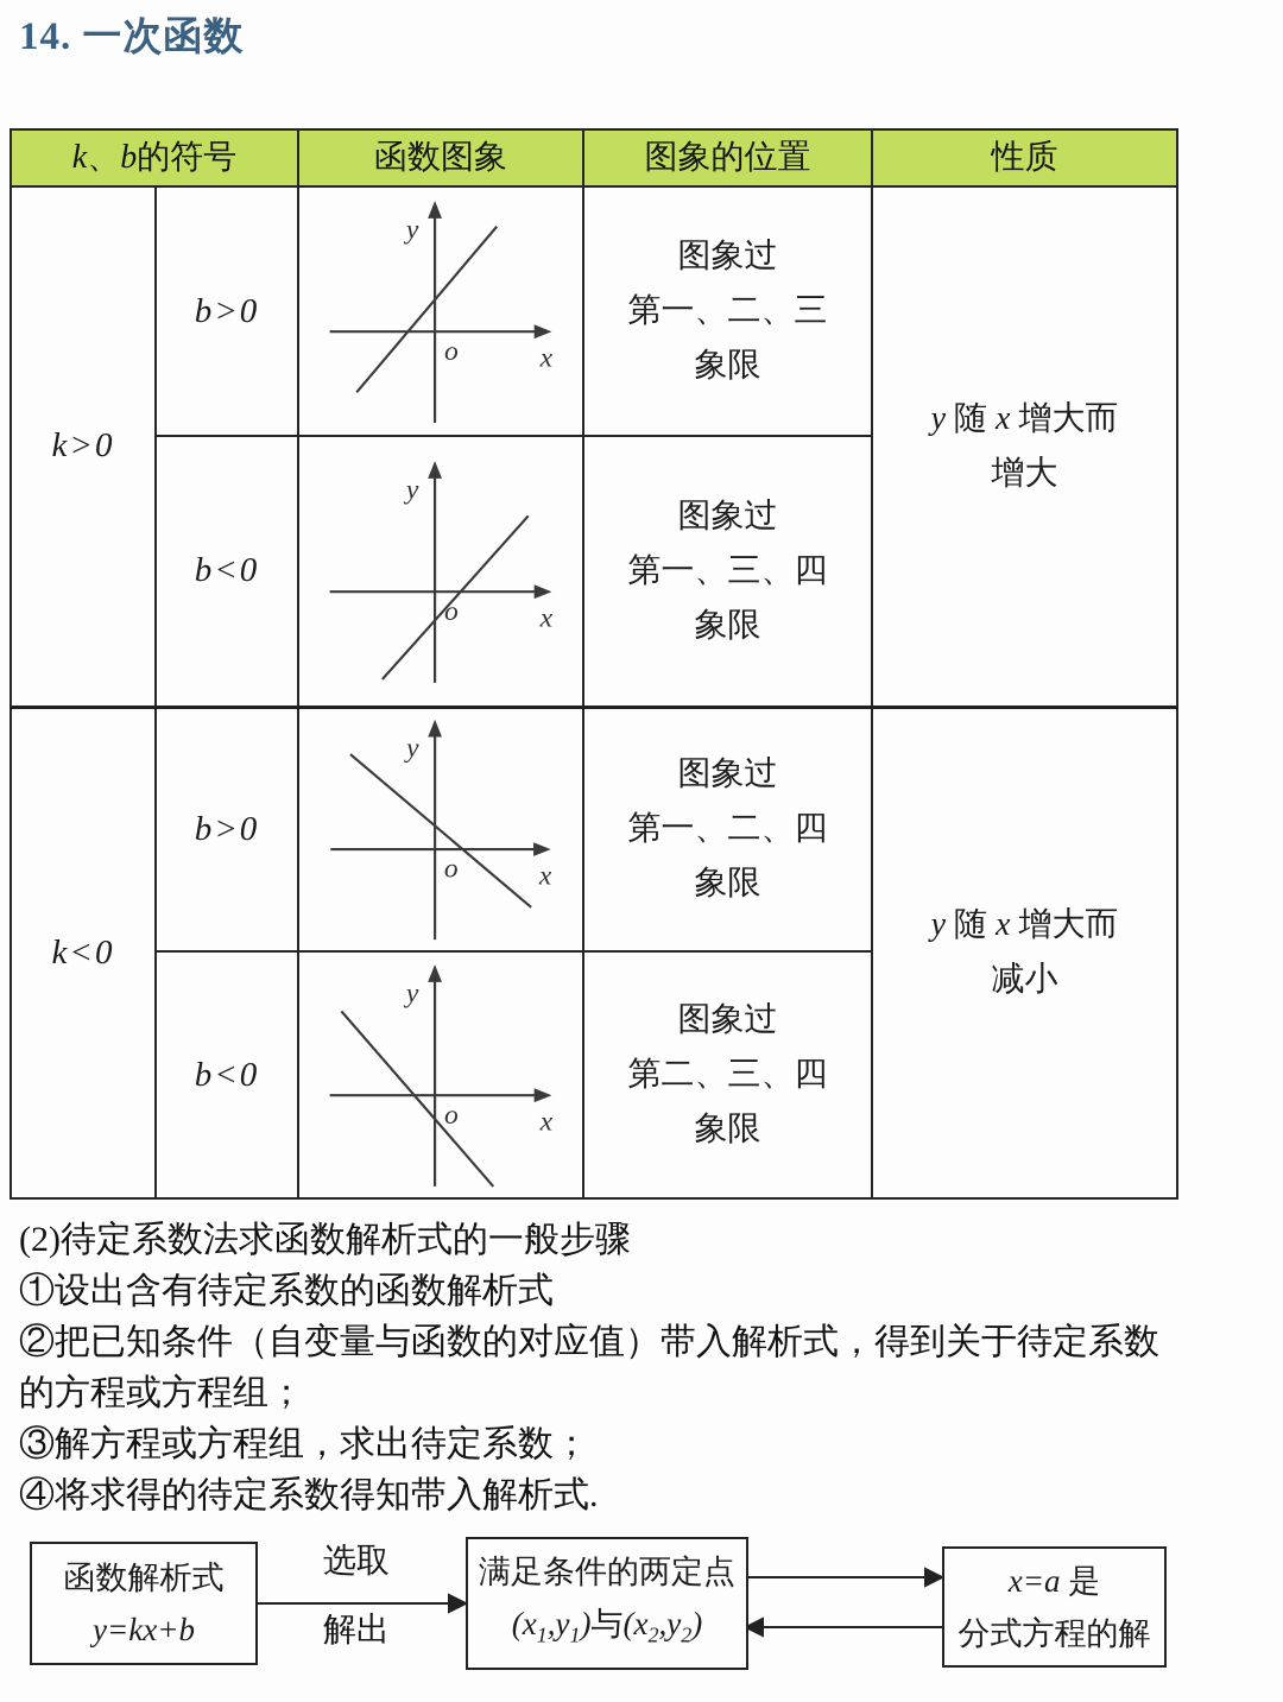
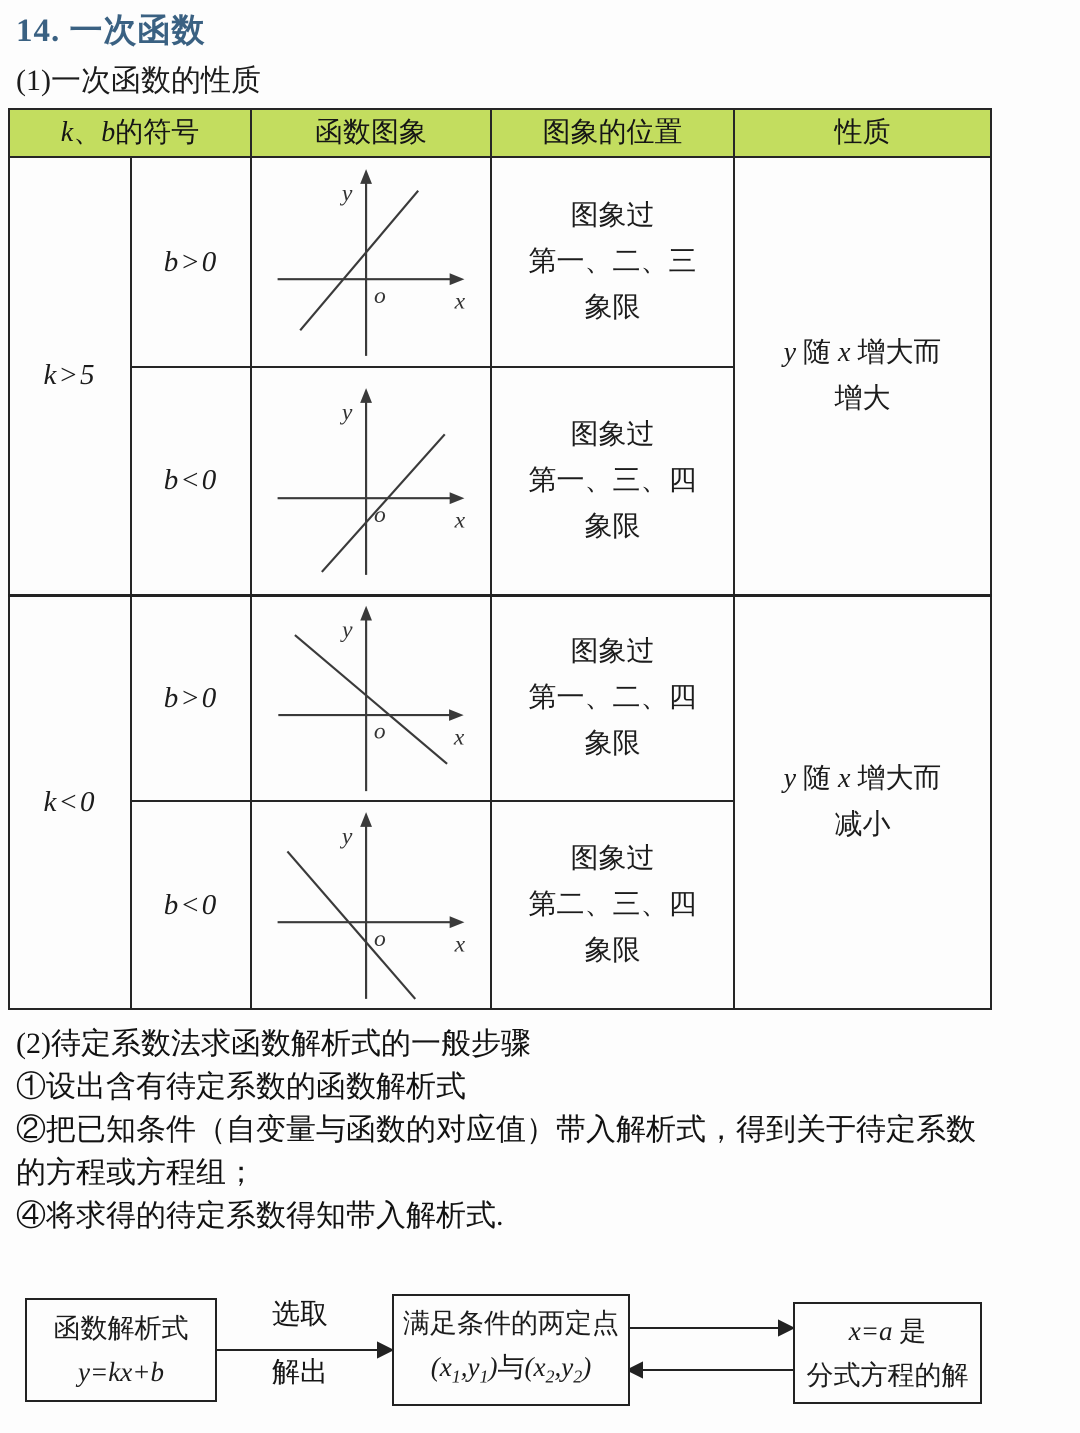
  14. 一次函数
+ (1)一次函数的性质
  k、b的符号	函数图象	图象的位置	性质
- k>0	b>0	y xo	图象过 第一、二、三 象限	y 随 x 增大而 增大
+ k>5	b>0	y xo	图象过 第一、二、三 象限	y 随 x 增大而 增大
  b<0	y xo	图象过 第一、三、四 象限
  k<0	b>0	y xo	图象过 第一、二、四 象限	y 随 x 增大而 减小
  b<0	y xo	图象过 第二、三、四 象限
  (2)待定系数法求函数解析式的一般步骤
  ①设出含有待定系数的函数解析式
  ②把已知条件（自变量与函数的对应值）带入解析式，得到关于待定系数
  的方程或方程组；
- ③解方程或方程组，求出待定系数；
  ④将求得的待定系数得知带入解析式.
  函数解析式
  y=kx+b
  选取
  解出
  满足条件的两定点
  (x1,y1)与(x2,y2)
  x=a 是
  分式方程的解
